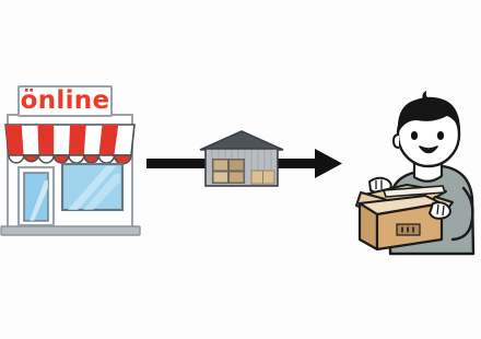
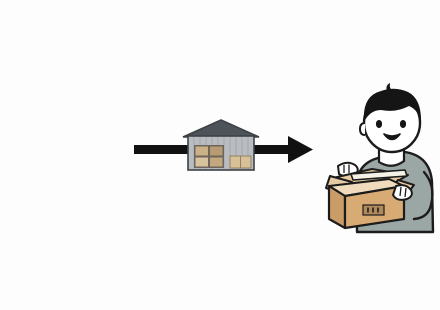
- önline
